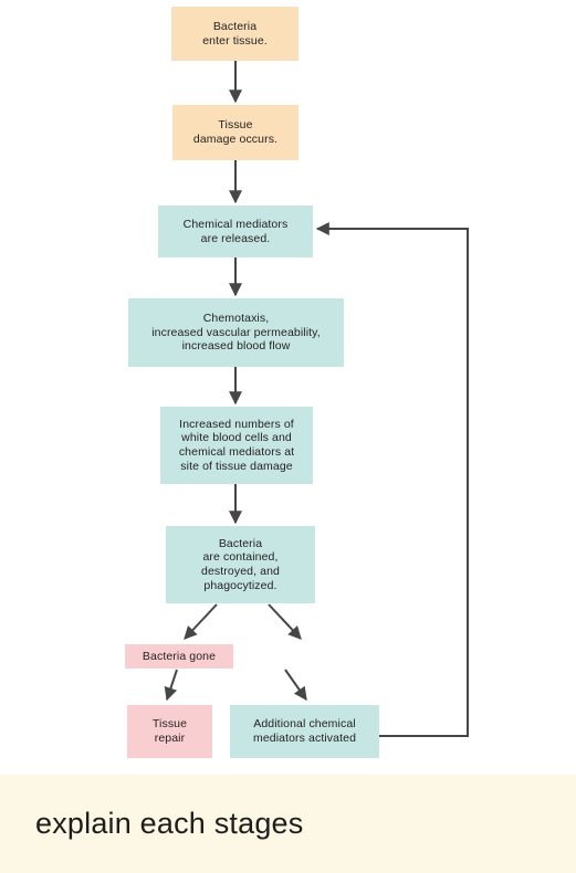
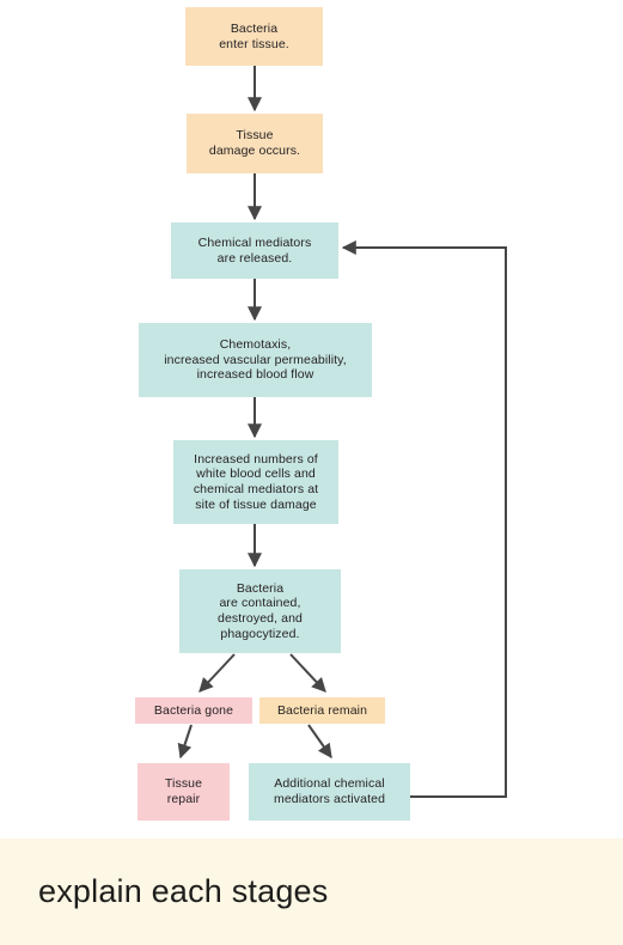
  Bacteria
  enter tissue.
  Tissue
  damage occurs.
  Chemical mediators
  are released.
  Chemotaxis,
  increased vascular permeability,
  increased blood flow
  Increased numbers of
  white blood cells and
  chemical mediators at
  site of tissue damage
  Bacteria
  are contained,
  destroyed, and
  phagocytized.
  Bacteria gone
+ Bacteria remain
  Tissue
  repair
  Additional chemical
  mediators activated
  explain each stages
